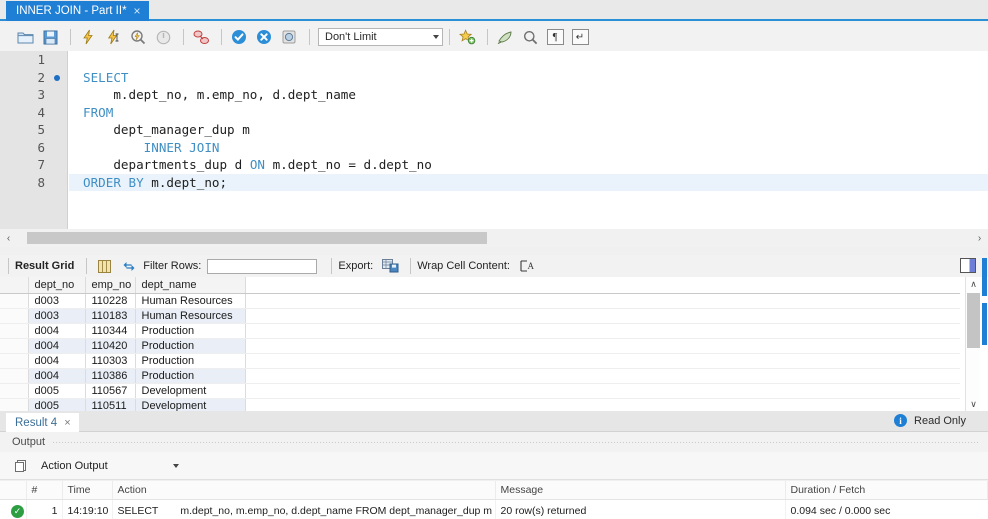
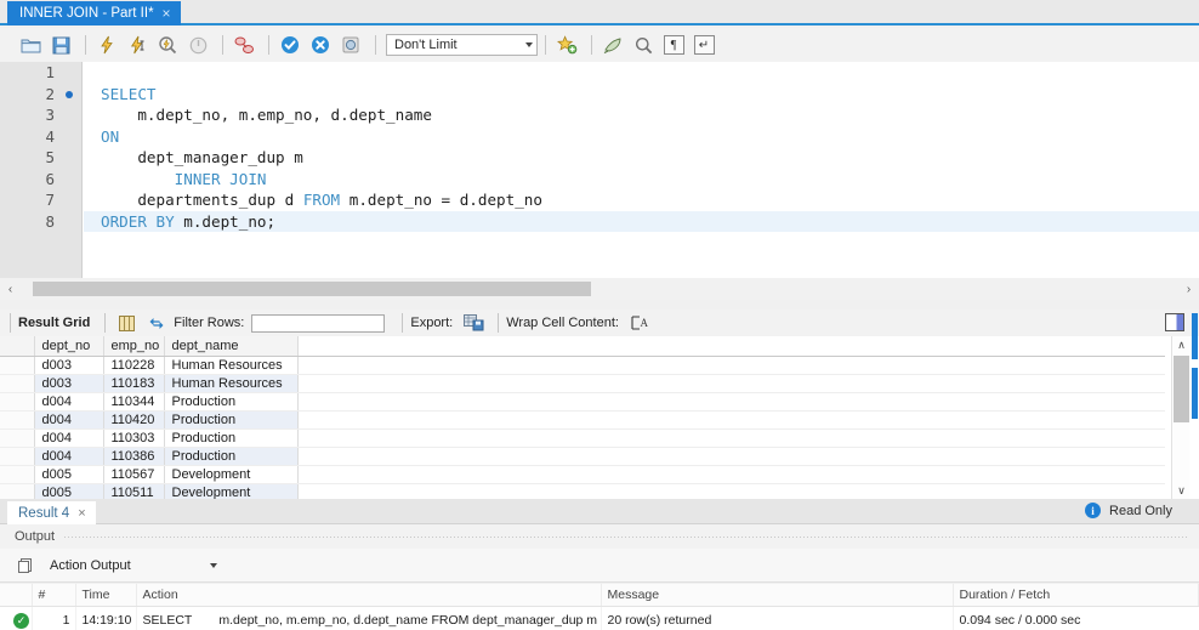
  INNER JOIN - Part II*
  ×
  Don't Limit
  ¶
  ↵
  1
  2
  3
  4
  5
  6
  7
  8
  SELECT
  m.dept_no, m.emp_no, d.dept_name
- FROM
+ ON
  dept_manager_dup m
  INNER JOIN
- departments_dup d ON m.dept_no = d.dept_no
+ departments_dup d FROM m.dept_no = d.dept_no
  ORDER BY m.dept_no;
  ‹
  ›
  Result Grid
  Filter Rows:
  Export:
  Wrap Cell Content:
  A
  	dept_no	emp_no	dept_name
  	d003	110228	Human Resources
  	d003	110183	Human Resources
  	d004	110344	Production
  	d004	110420	Production
  	d004	110303	Production
  	d004	110386	Production
  	d005	110567	Development
  	d005	110511	Development
  ∧
  ∨
  Result 4
  ×
  i
  Read Only
  Output
  Action Output
  	#	Time	Action	Message	Duration / Fetch
  ✓	1	14:19:10	SELECT m.dept_no, m.emp_no, d.dept_name FROM dept_manager_dup m	20 row(s) returned	0.094 sec / 0.000 sec
